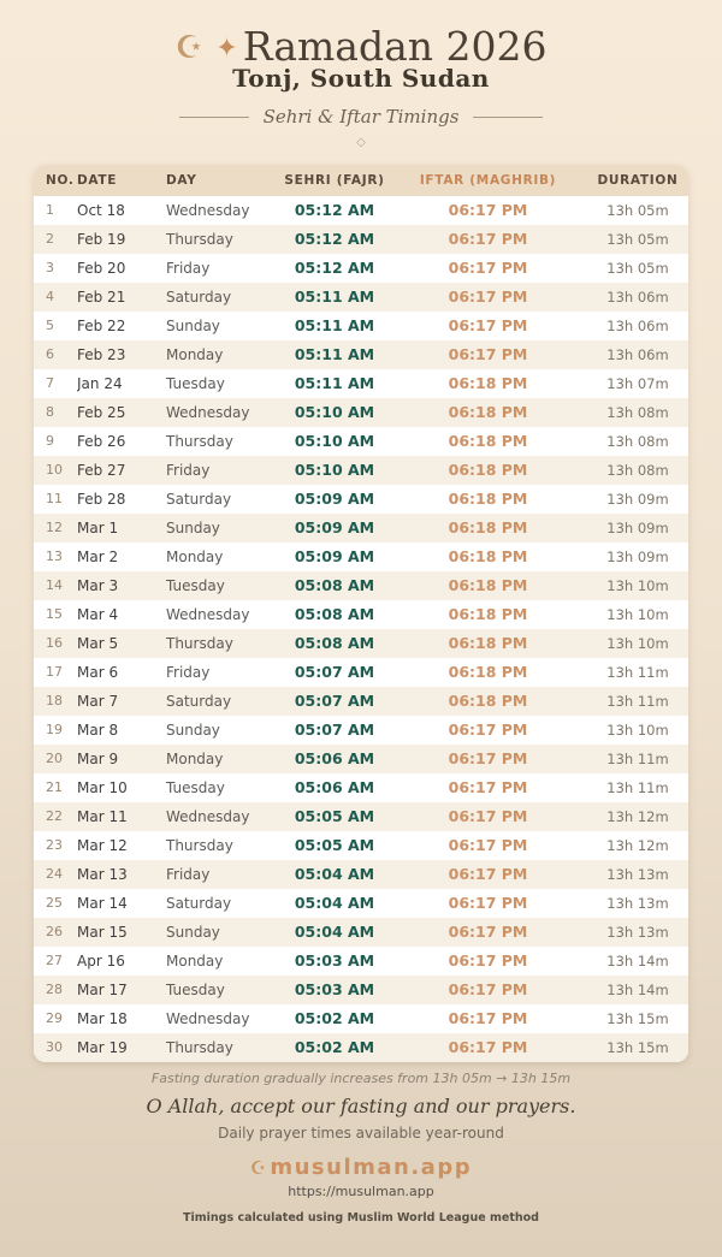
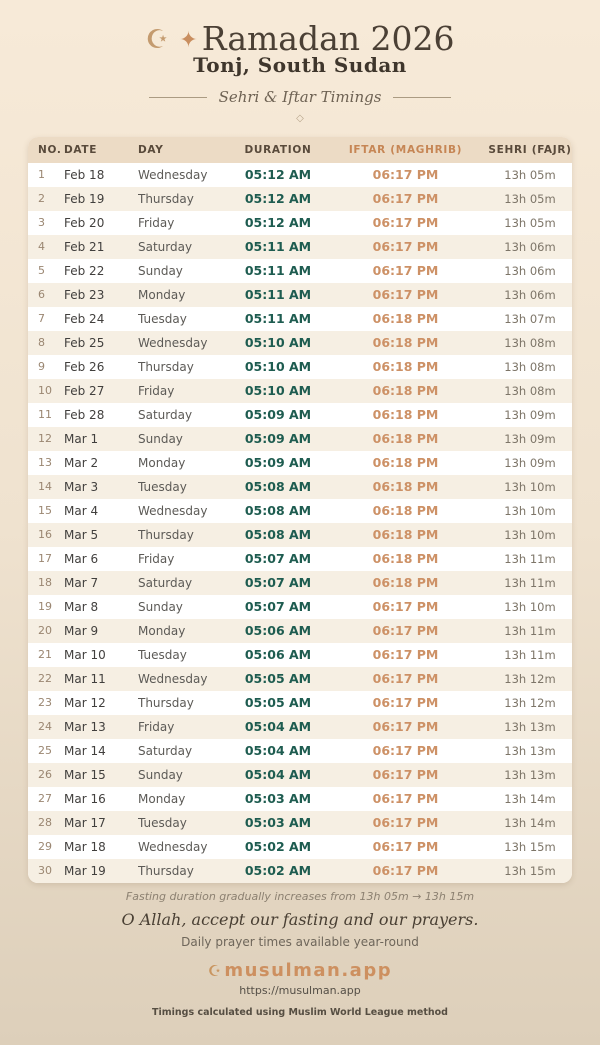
  ☪ ✦ Ramadan 2026
  Tonj, South Sudan
  Sehri & Iftar Timings
  ◇
  NO.
  DATE
  DAY
- SEHRI (FAJR)
+ DURATION
  IFTAR (MAGHRIB)
- DURATION
+ SEHRI (FAJR)
  1
- Oct 18
+ Feb 18
  Wednesday
  05:12 AM
  06:17 PM
  13h 05m
  2
  Feb 19
  Thursday
  05:12 AM
  06:17 PM
  13h 05m
  3
  Feb 20
  Friday
  05:12 AM
  06:17 PM
  13h 05m
  4
  Feb 21
  Saturday
  05:11 AM
  06:17 PM
  13h 06m
  5
  Feb 22
  Sunday
  05:11 AM
  06:17 PM
  13h 06m
  6
  Feb 23
  Monday
  05:11 AM
  06:17 PM
  13h 06m
  7
- Jan 24
+ Feb 24
  Tuesday
  05:11 AM
  06:18 PM
  13h 07m
  8
  Feb 25
  Wednesday
  05:10 AM
  06:18 PM
  13h 08m
  9
  Feb 26
  Thursday
  05:10 AM
  06:18 PM
  13h 08m
  10
  Feb 27
  Friday
  05:10 AM
  06:18 PM
  13h 08m
  11
  Feb 28
  Saturday
  05:09 AM
  06:18 PM
  13h 09m
  12
  Mar 1
  Sunday
  05:09 AM
  06:18 PM
  13h 09m
  13
  Mar 2
  Monday
  05:09 AM
  06:18 PM
  13h 09m
  14
  Mar 3
  Tuesday
  05:08 AM
  06:18 PM
  13h 10m
  15
  Mar 4
  Wednesday
  05:08 AM
  06:18 PM
  13h 10m
  16
  Mar 5
  Thursday
  05:08 AM
  06:18 PM
  13h 10m
  17
  Mar 6
  Friday
  05:07 AM
  06:18 PM
  13h 11m
  18
  Mar 7
  Saturday
  05:07 AM
  06:18 PM
  13h 11m
  19
  Mar 8
  Sunday
  05:07 AM
  06:17 PM
  13h 10m
  20
  Mar 9
  Monday
  05:06 AM
  06:17 PM
  13h 11m
  21
  Mar 10
  Tuesday
  05:06 AM
  06:17 PM
  13h 11m
  22
  Mar 11
  Wednesday
  05:05 AM
  06:17 PM
  13h 12m
  23
  Mar 12
  Thursday
  05:05 AM
  06:17 PM
  13h 12m
  24
  Mar 13
  Friday
  05:04 AM
  06:17 PM
  13h 13m
  25
  Mar 14
  Saturday
  05:04 AM
  06:17 PM
  13h 13m
  26
  Mar 15
  Sunday
  05:04 AM
  06:17 PM
  13h 13m
  27
- Apr 16
+ Mar 16
  Monday
  05:03 AM
  06:17 PM
  13h 14m
  28
  Mar 17
  Tuesday
  05:03 AM
  06:17 PM
  13h 14m
  29
  Mar 18
  Wednesday
  05:02 AM
  06:17 PM
  13h 15m
  30
  Mar 19
  Thursday
  05:02 AM
  06:17 PM
  13h 15m
  Fasting duration gradually increases from 13h 05m → 13h 15m
  O Allah, accept our fasting and our prayers.
  Daily prayer times available year-round
  ☪ musulman.app
  https://musulman.app
  Timings calculated using Muslim World League method
